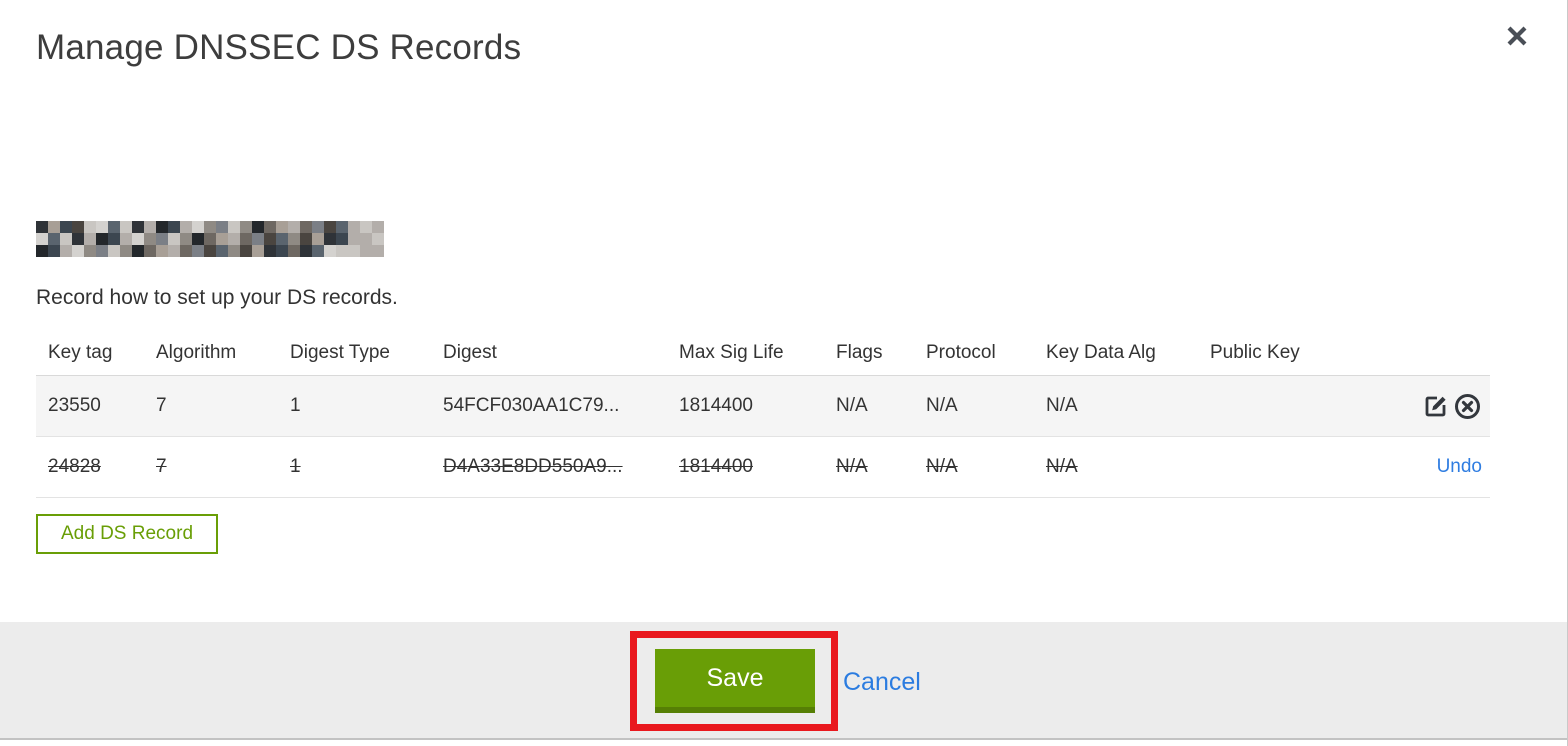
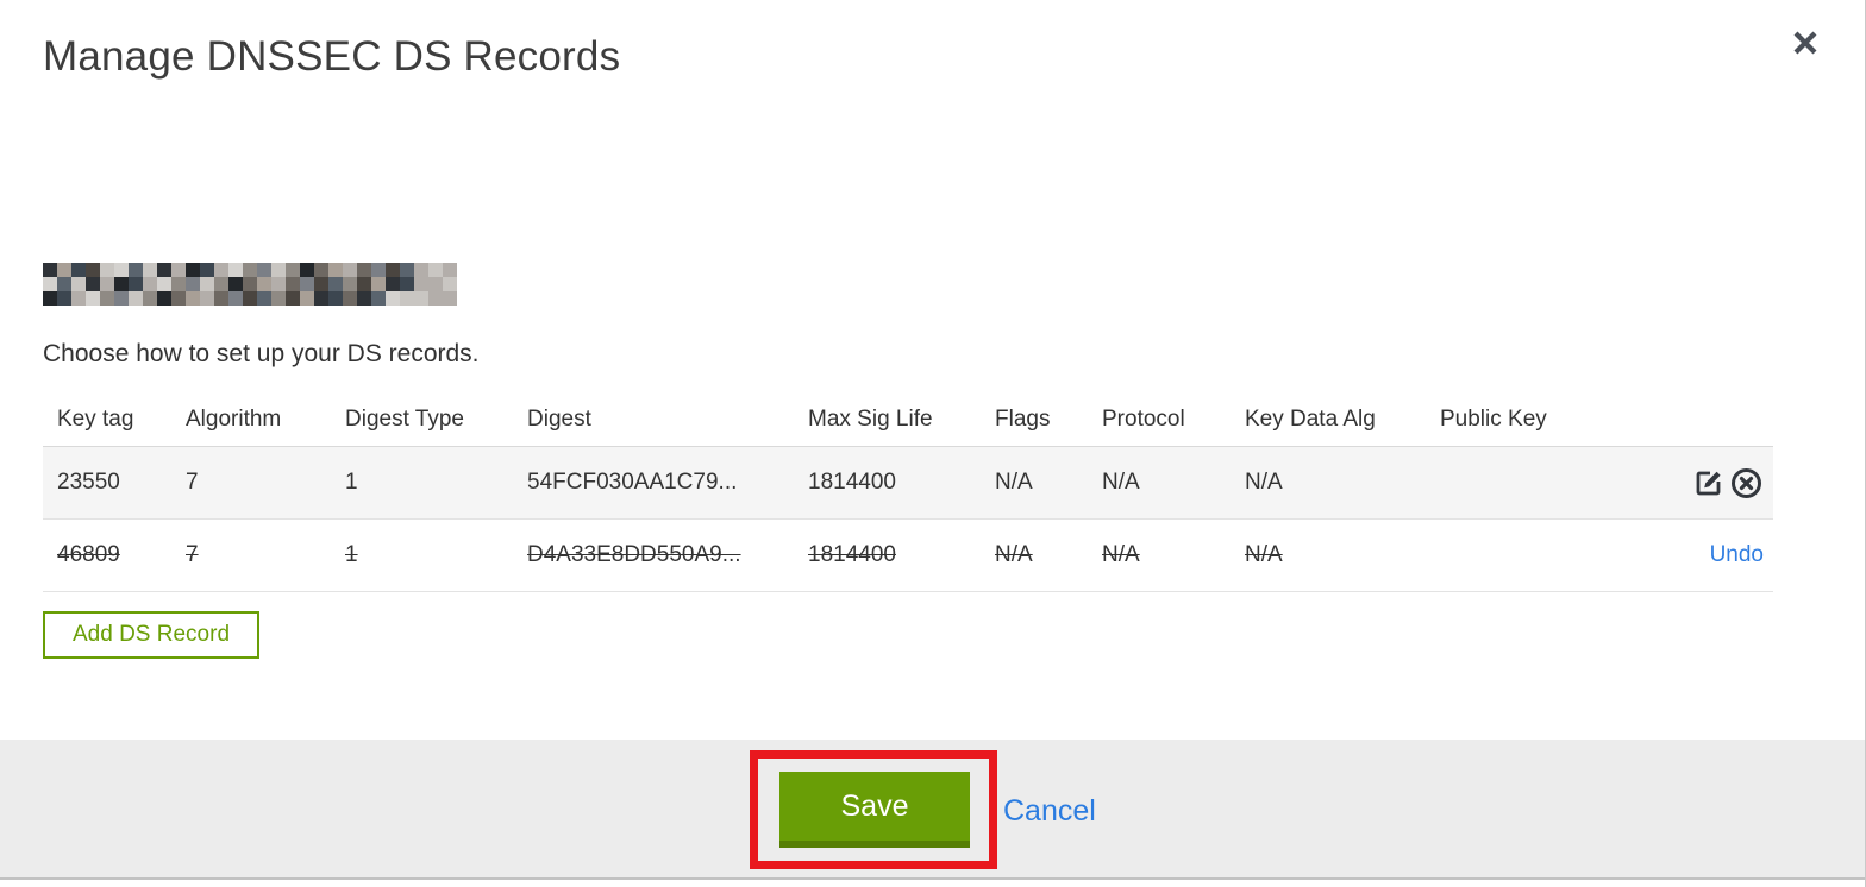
  Manage DNSSEC DS Records
- Record how to set up your DS records.
+ Choose how to set up your DS records.
  Key tag
  Algorithm
  Digest Type
  Digest
  Max Sig Life
  Flags
  Protocol
  Key Data Alg
  Public Key
  23550
  7
  1
  54FCF030AA1C79...
  1814400
  N/A
  N/A
  N/A
- 24828
+ 46809
  7
  1
  D4A33E8DD550A9...
  1814400
  N/A
  N/A
  N/A
  Undo
  Add DS Record
  Save
  Cancel
